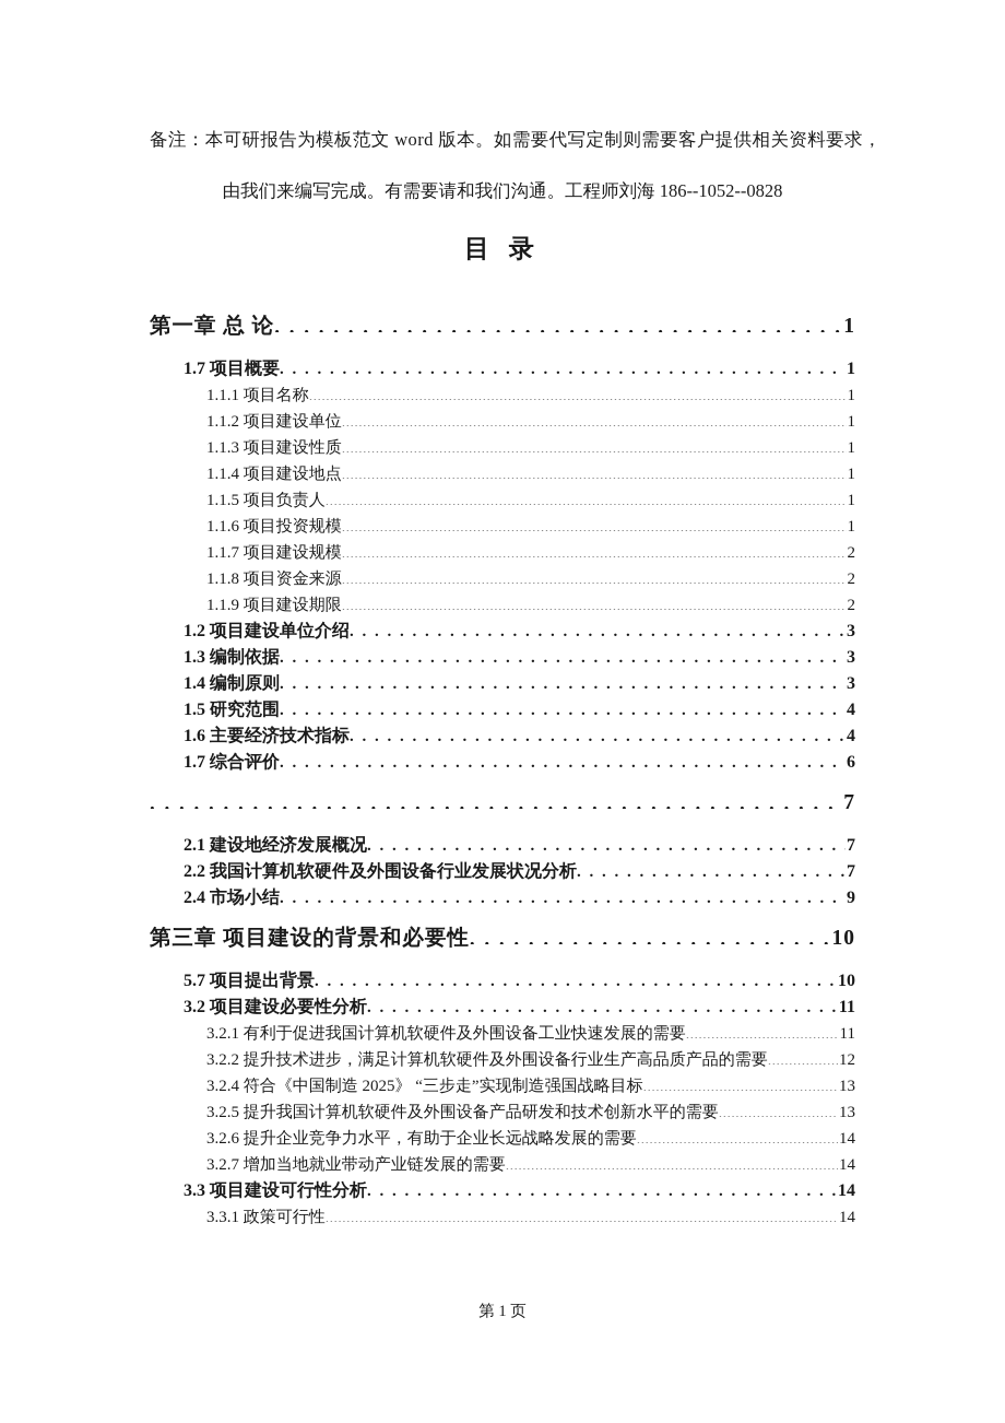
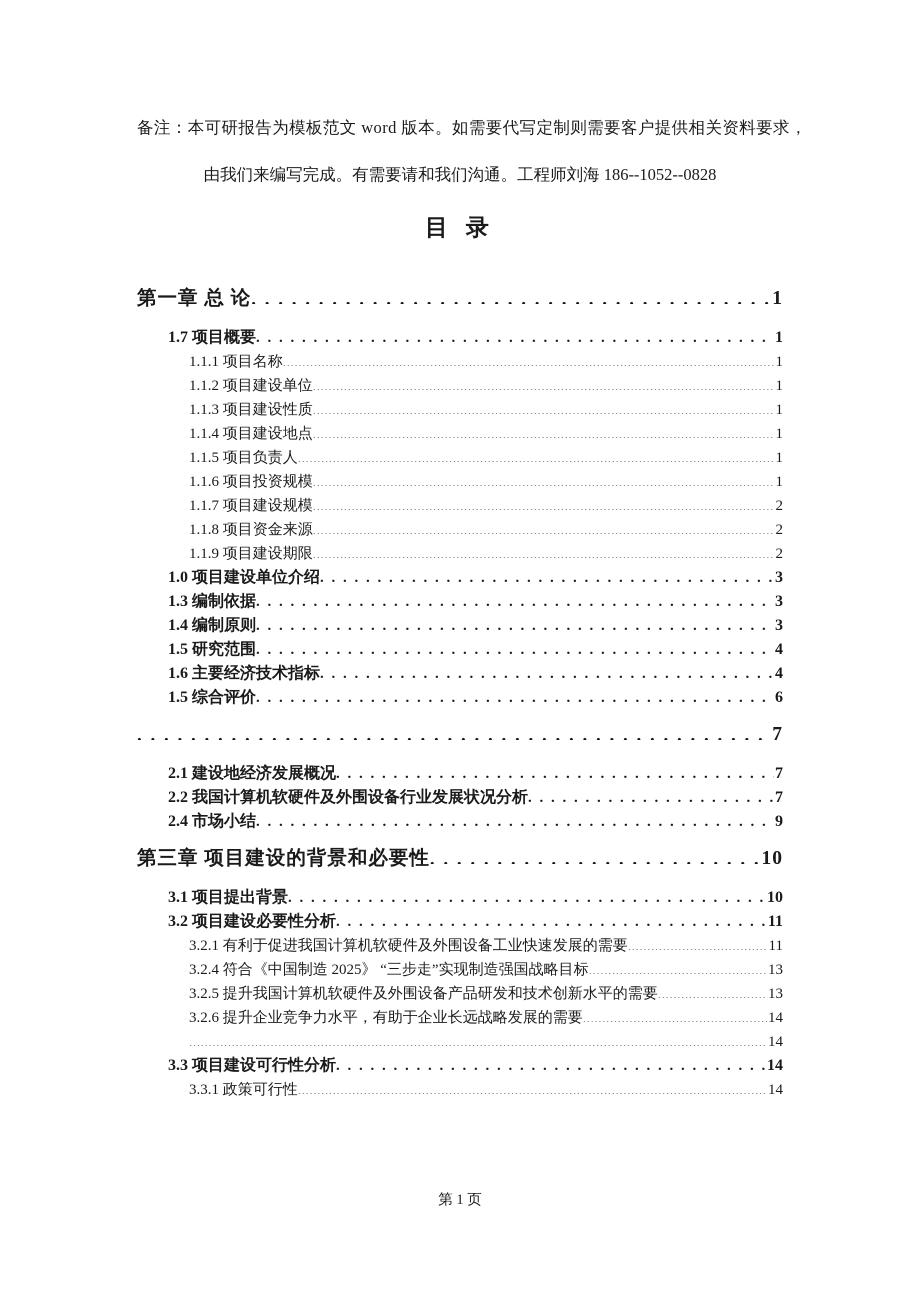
  备注：本可研报告为模板范文 word 版本。如需要代写定制则需要客户提供相关资料要求，
  由我们来编写完成。有需要请和我们沟通。工程师刘海 186--1052--0828
  目 录
  第一章 总 论
  1
  1.7 项目概要
  1
  1.1.1 项目名称
  1
  1.1.2 项目建设单位
  1
  1.1.3 项目建设性质
  1
  1.1.4 项目建设地点
  1
  1.1.5 项目负责人
  1
  1.1.6 项目投资规模
  1
  1.1.7 项目建设规模
  2
  1.1.8 项目资金来源
  2
  1.1.9 项目建设期限
  2
- 1.2 项目建设单位介绍
+ 1.0 项目建设单位介绍
  3
  1.3 编制依据
  3
  1.4 编制原则
  3
  1.5 研究范围
  4
  1.6 主要经济技术指标
  4
- 1.7 综合评价
+ 1.5 综合评价
  6
  7
  2.1 建设地经济发展概况
  7
  2.2 我国计算机软硬件及外围设备行业发展状况分析
  7
  2.4 市场小结
  9
  第三章 项目建设的背景和必要性
  10
- 5.7 项目提出背景
+ 3.1 项目提出背景
  10
  3.2 项目建设必要性分析
  11
  3.2.1 有利于促进我国计算机软硬件及外围设备工业快速发展的需要
  11
- 3.2.2 提升技术进步，满足计算机软硬件及外围设备行业生产高品质产品的需要
- 12
  3.2.4 符合《中国制造 2025》 “三步走”实现制造强国战略目标
  13
  3.2.5 提升我国计算机软硬件及外围设备产品研发和技术创新水平的需要
  13
  3.2.6 提升企业竞争力水平，有助于企业长远战略发展的需要
  14
- 3.2.7 增加当地就业带动产业链发展的需要
  14
  3.3 项目建设可行性分析
  14
  3.3.1 政策可行性
  14
  第 1 页
